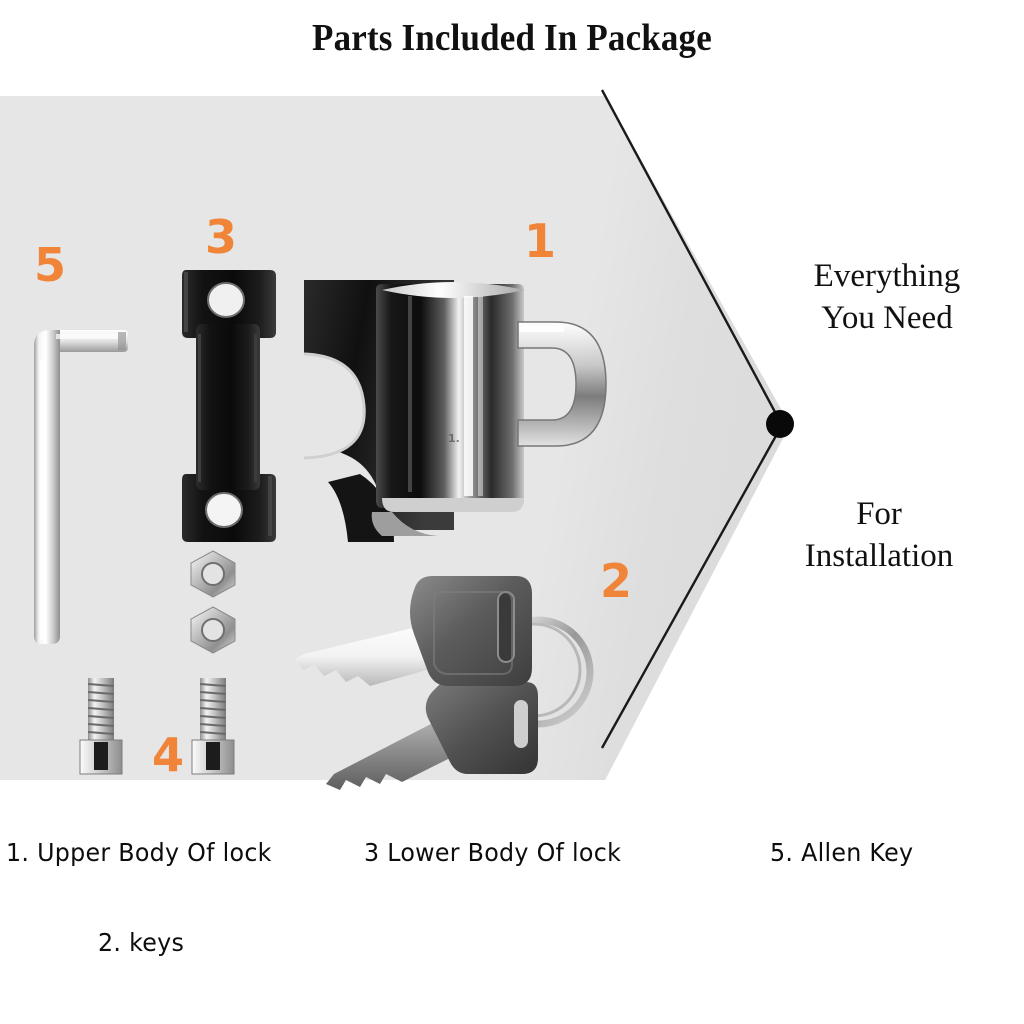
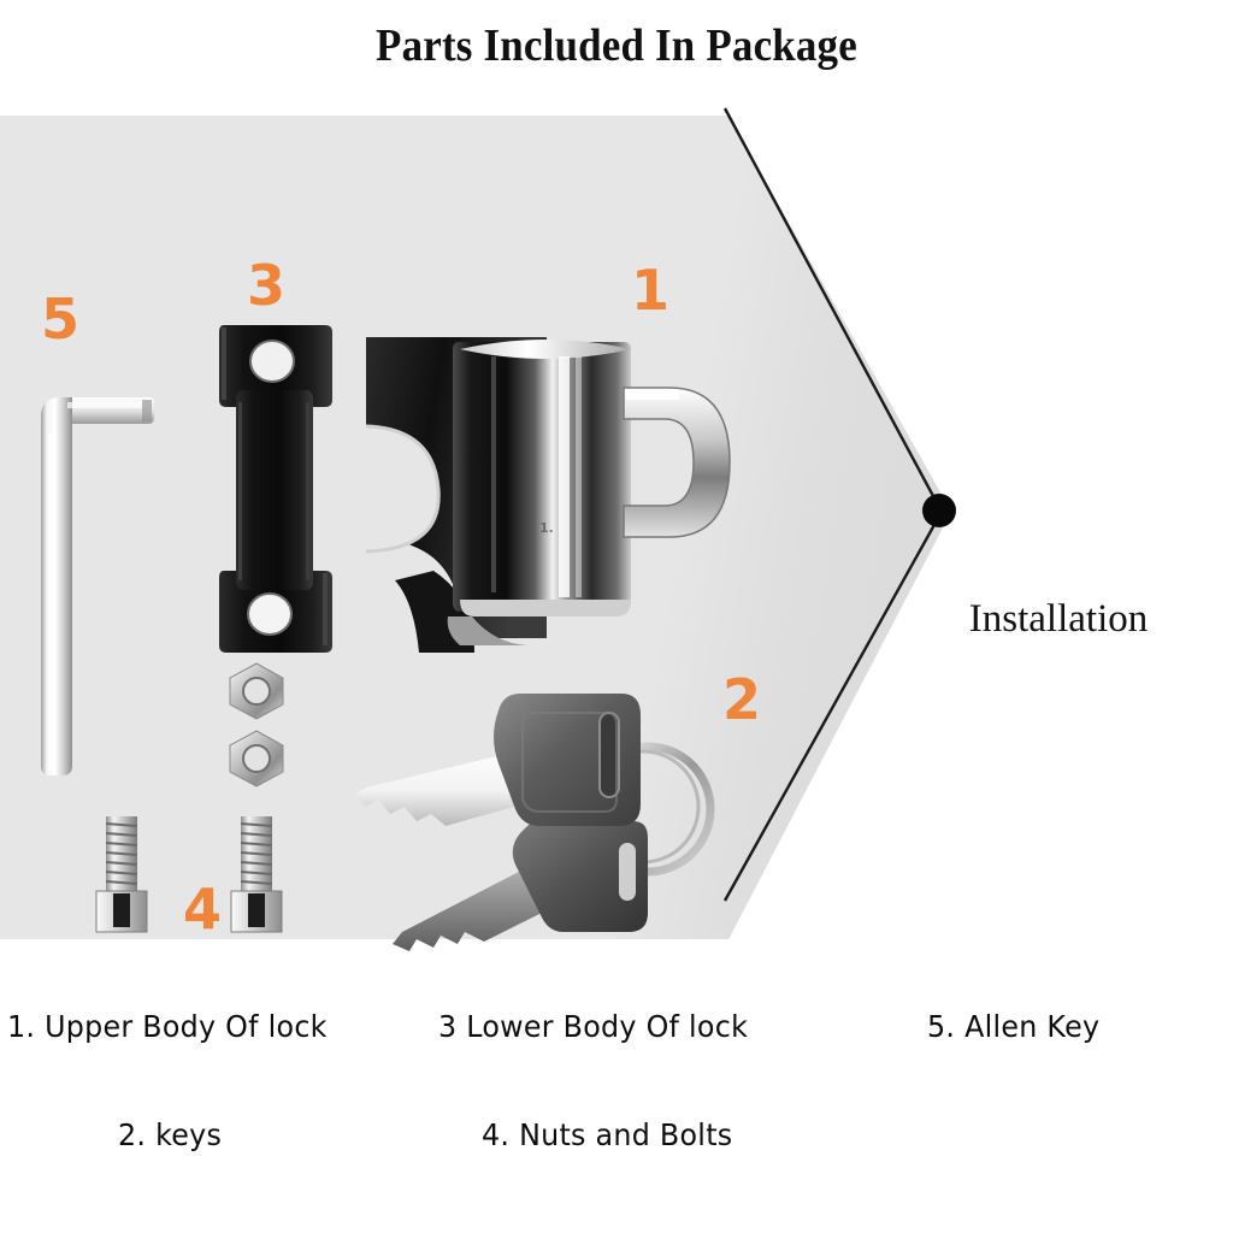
  Parts Included In Package
  5
  3
  1
  2
  4
  1.
- Everything
- You Need
- For
  Installation
  1. Upper Body Of lock
  3 Lower Body Of lock
  5. Allen Key
  2. keys
+ 4. Nuts and Bolts
